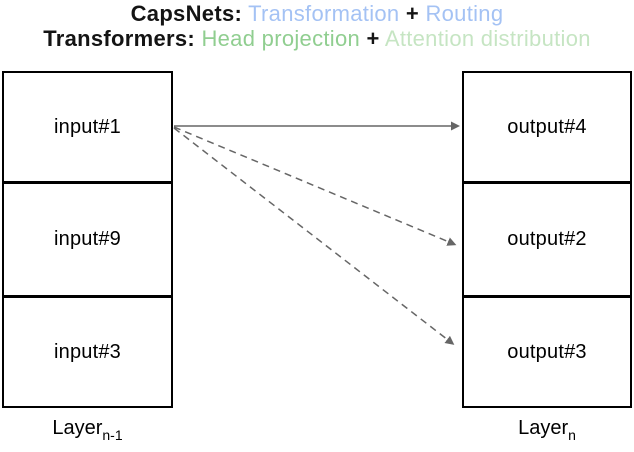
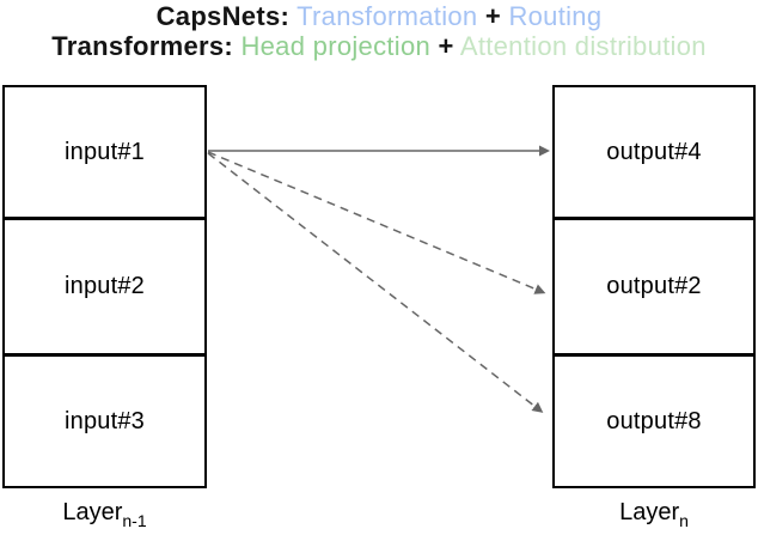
  CapsNets: Transformation + Routing
  Transformers: Head projection + Attention distribution
  input#1
- input#9
+ input#2
  input#3
  output#4
  output#2
- output#3
+ output#8
  Layern-1
  Layern
